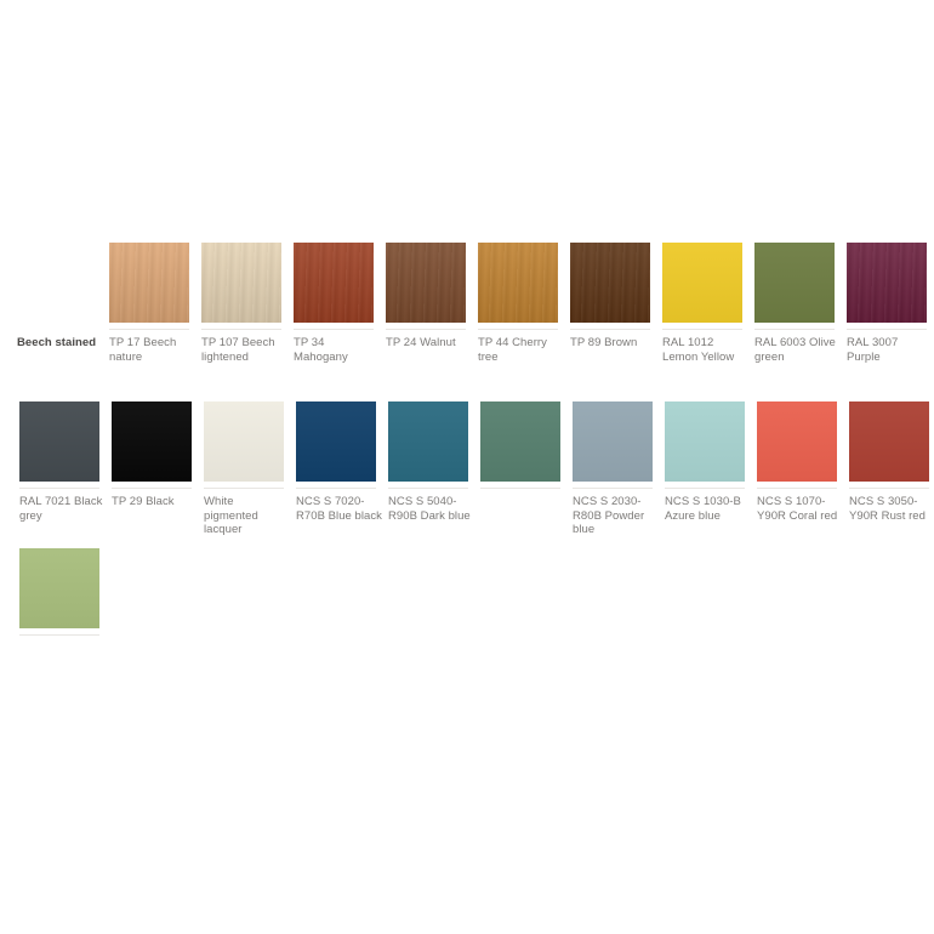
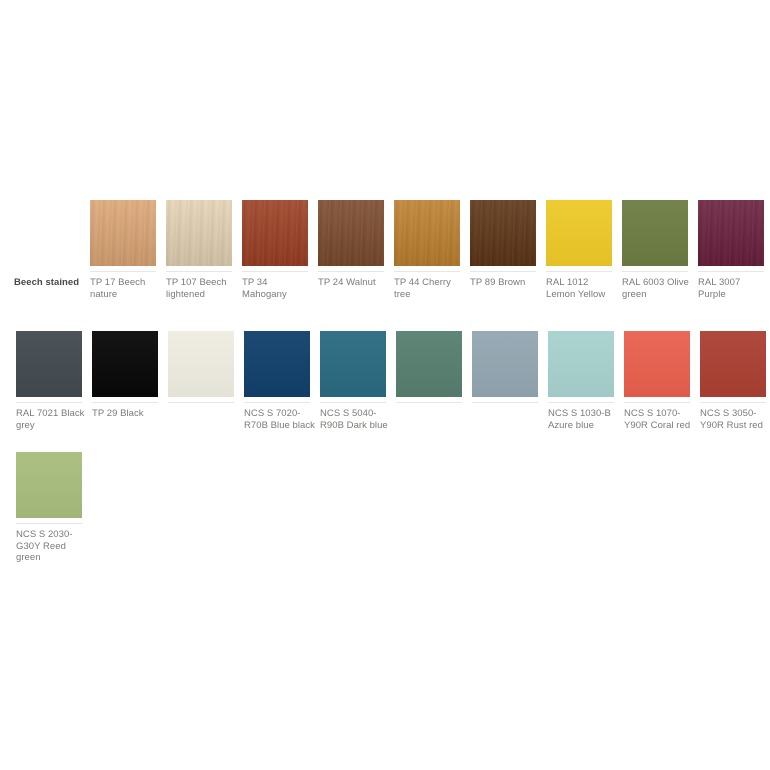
  Beech stained
  TP 17 Beech nature
  TP 107 Beech lightened
  TP 34 Mahogany
  TP 24 Walnut
  TP 44 Cherry tree
  TP 89 Brown
  RAL 1012 Lemon Yellow
  RAL 6003 Olive green
  RAL 3007 Purple
  RAL 7021 Black grey
  TP 29 Black
- White pigmented lacquer
  NCS S 7020-R70B Blue black
  NCS S 5040-R90B Dark blue
- NCS S 2030-R80B Powder blue
  NCS S 1030-B Azure blue
  NCS S 1070-Y90R Coral red
  NCS S 3050-Y90R Rust red
+ NCS S 2030-G30Y Reed green
